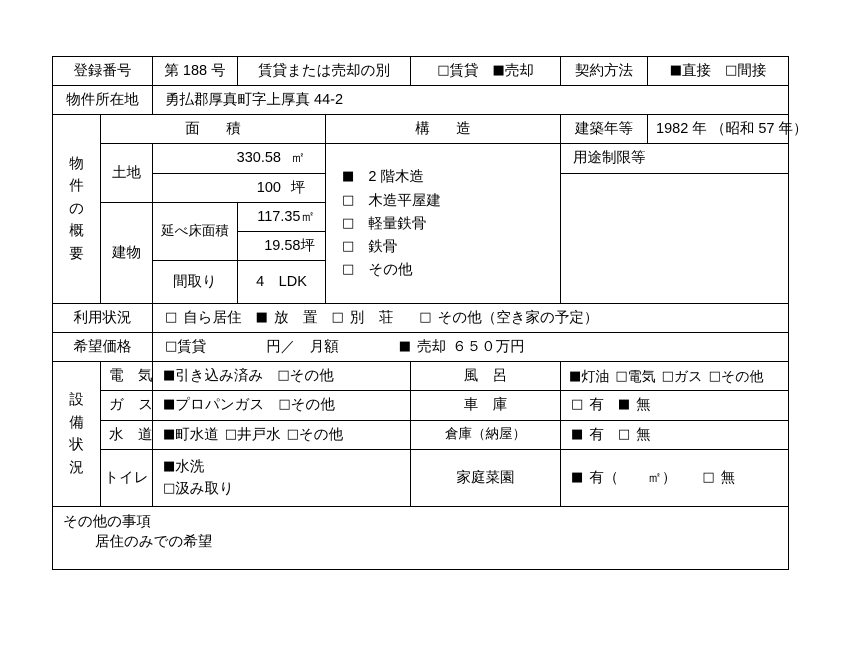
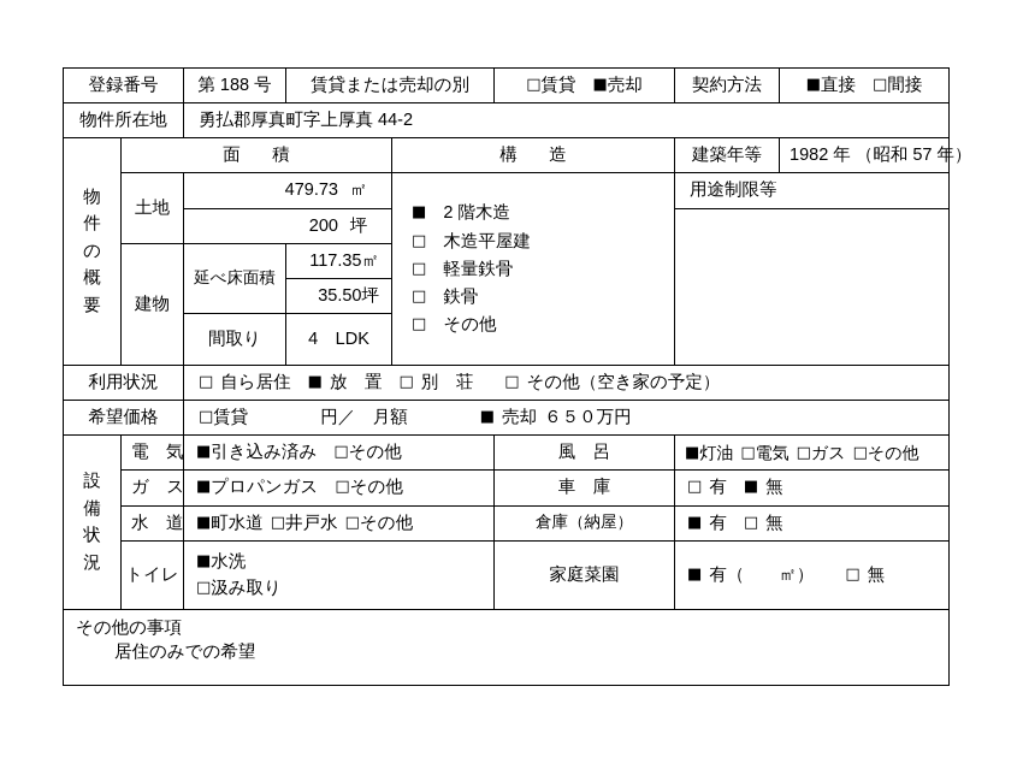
  登録番号	第 188 号	賃貸または売却の別	□賃貸 ■売却	契約方法	■直接 □間接
  物件所在地	勇払郡厚真町字上厚真 44-2
  物 件 の 概 要	面 積	構 造	建築年等	1982 年 （昭和 57 年）
- 土地	330.58 ㎡	■ 2 階木造 □ 木造平屋建 □ 軽量鉄骨 □ 鉄骨 □ その他	用途制限等
+ 土地	479.73 ㎡	■ 2 階木造 □ 木造平屋建 □ 軽量鉄骨 □ 鉄骨 □ その他	用途制限等
- 100 坪
+ 200 坪
- 建物	延べ床面積	117.35 ㎡ 19.58 坪
+ 建物	延べ床面積	117.35 ㎡ 35.50 坪
  間取り	4 LDK
  利用状況	□ 自ら居住 ■ 放 置 □ 別 荘 □ その他（空き家の予定）
  希望価格	□賃貸 円／ 月額 ■ 売却 ６５０万円
  設 備 状 況	電 気	■引き込み済み □その他	風 呂	■灯油 □電気 □ガス □その他
  ガ ス	■プロパンガス □その他	車 庫	□ 有 ■ 無
  水 道	■町水道 □井戸水 □その他	倉庫（納屋）	■ 有 □ 無
  トイレ	■水洗 □汲み取り	家庭菜園	■ 有（ ㎡） □ 無
  その他の事項 居住のみでの希望
